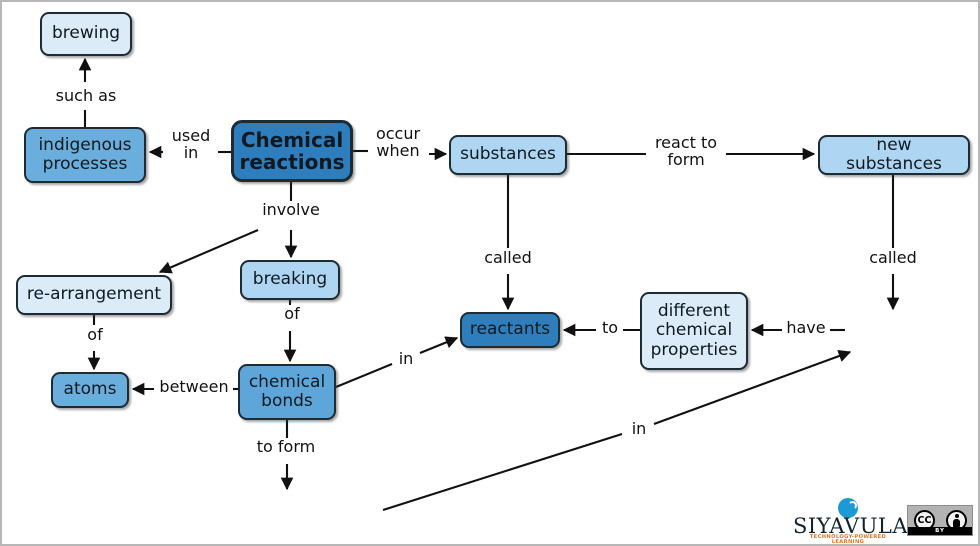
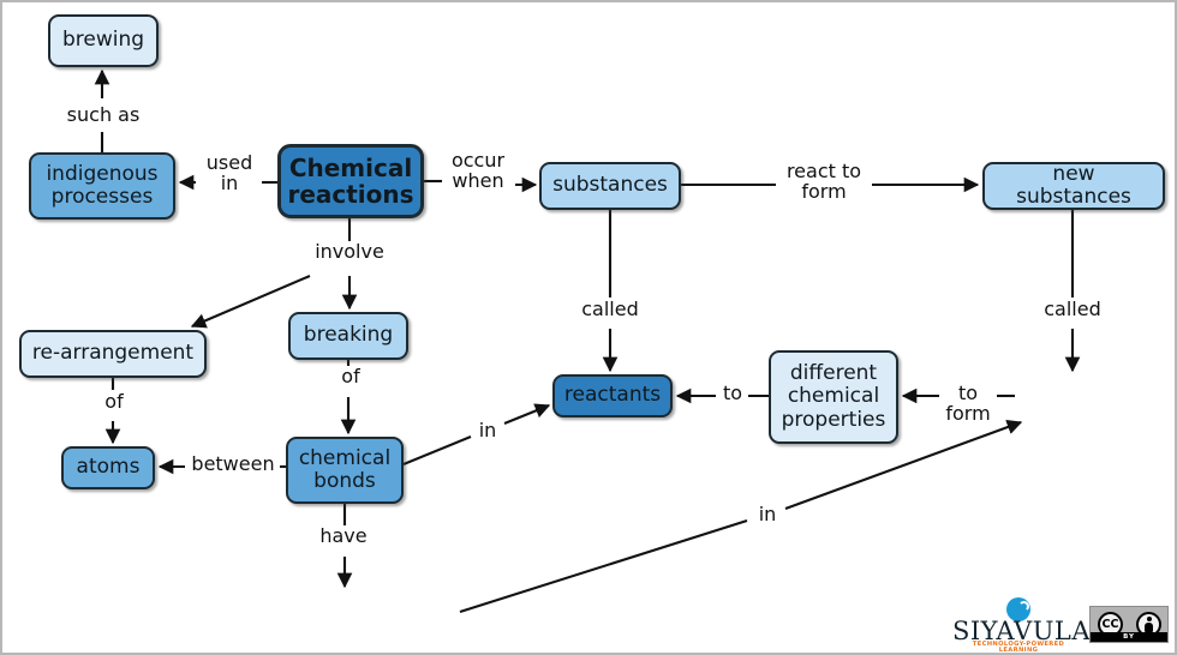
  brewing
  indigenous
  processes
  Chemical
  reactions
  substances
  new substances
  re-arrangement
  breaking
  reactants
  different
  chemical
  properties
  atoms
  chemical
  bonds
  such as
  used
  in
  occur
  when
  react to
  form
  involve
  called
  called
  of
  of
  to
- have
+ to form
  in
  between
- to form
+ have
  in
  SIYAVULA
  CC
